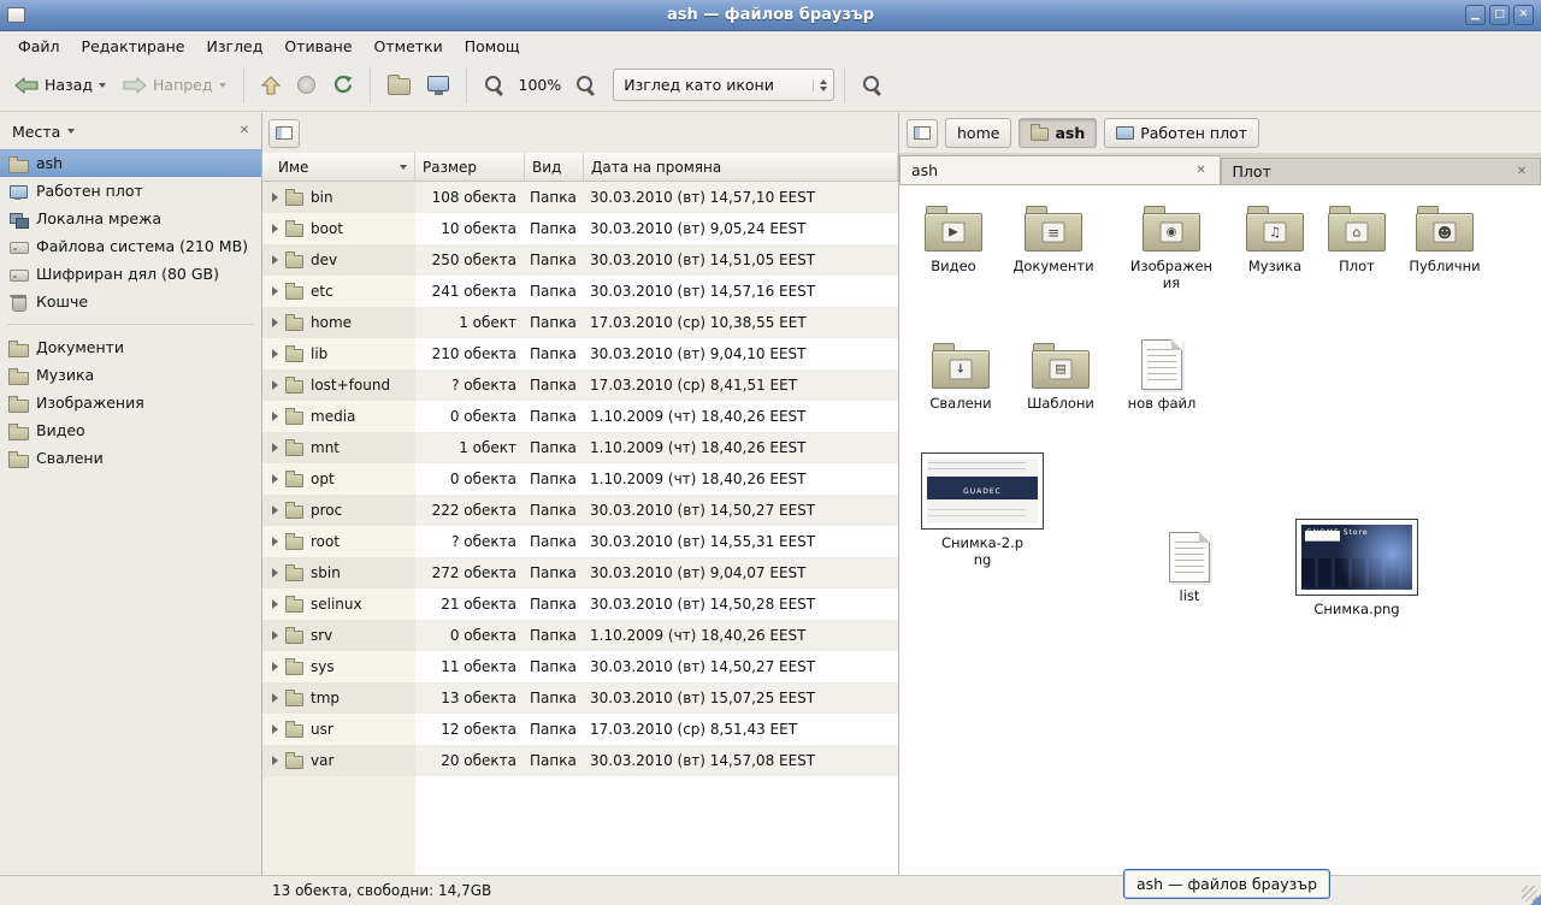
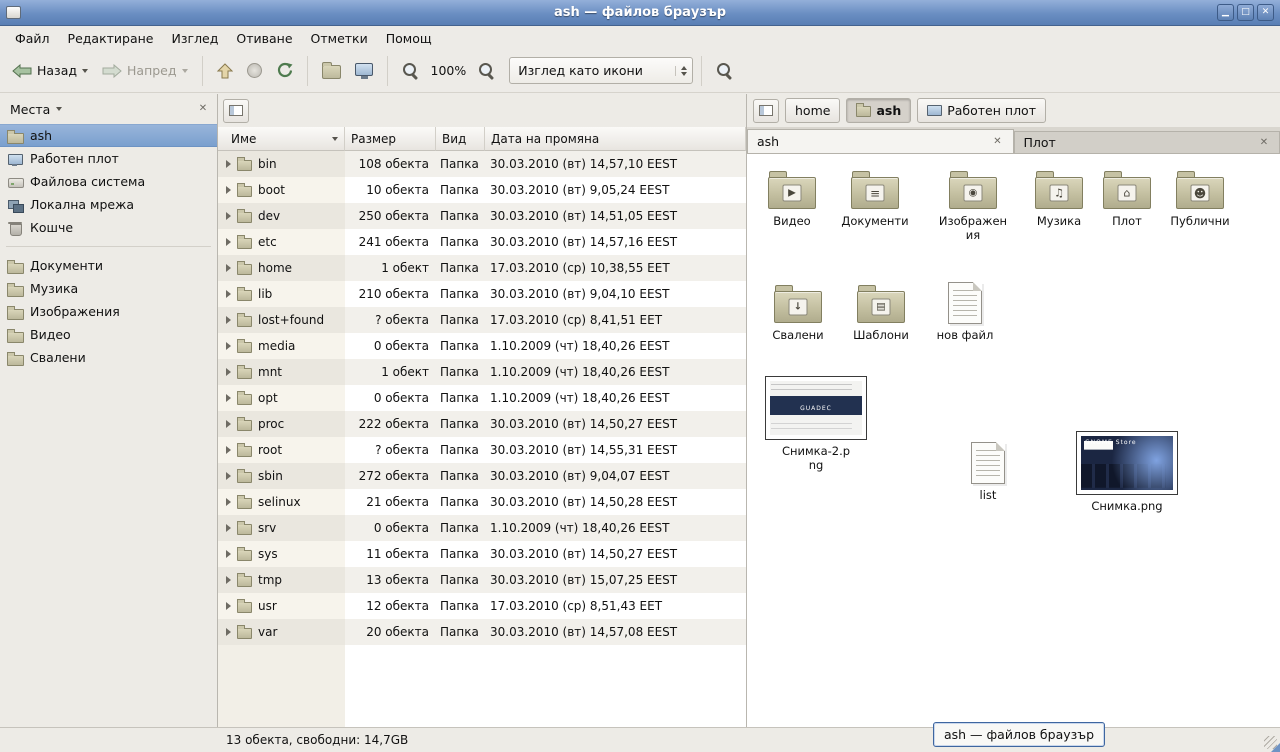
  ash — файлов браузър
  ▁
  □
  ✕
  Файл
  Редактиране
  Изглед
  Отиване
  Отметки
  Помощ
  Назад
  Напред
  100%
  Изглед като икони
  Места
  ash
  Работен плот
+ Файлова система
  Локална мрежа
- Файлова система (210 MB)
- Шифриран дял (80 GB)
  Кошче
  Документи
  Музика
  Изображения
  Видео
  Свалени
  Име
  Размер
  Вид
  Дата на промяна
  bin
  108 обекта
  Папка
  30.03.2010 (вт) 14,57,10 EEST
  boot
  10 обекта
  Папка
  30.03.2010 (вт) 9,05,24 EEST
  dev
  250 обекта
  Папка
  30.03.2010 (вт) 14,51,05 EEST
  etc
  241 обекта
  Папка
  30.03.2010 (вт) 14,57,16 EEST
  home
  1 обект
  Папка
  17.03.2010 (ср) 10,38,55 EET
  lib
  210 обекта
  Папка
  30.03.2010 (вт) 9,04,10 EEST
  lost+found
  ? обекта
  Папка
  17.03.2010 (ср) 8,41,51 EET
  media
  0 обекта
  Папка
  1.10.2009 (чт) 18,40,26 EEST
  mnt
  1 обект
  Папка
  1.10.2009 (чт) 18,40,26 EEST
  opt
  0 обекта
  Папка
  1.10.2009 (чт) 18,40,26 EEST
  proc
  222 обекта
  Папка
  30.03.2010 (вт) 14,50,27 EEST
  root
  ? обекта
  Папка
  30.03.2010 (вт) 14,55,31 EEST
  sbin
  272 обекта
  Папка
  30.03.2010 (вт) 9,04,07 EEST
  selinux
  21 обекта
  Папка
  30.03.2010 (вт) 14,50,28 EEST
  srv
  0 обекта
  Папка
  1.10.2009 (чт) 18,40,26 EEST
  sys
  11 обекта
  Папка
  30.03.2010 (вт) 14,50,27 EEST
  tmp
  13 обекта
  Папка
  30.03.2010 (вт) 15,07,25 EEST
  usr
  12 обекта
  Папка
  17.03.2010 (ср) 8,51,43 EET
  var
  20 обекта
  Папка
  30.03.2010 (вт) 14,57,08 EEST
  home
  ash
  Работен плот
  ash
  Плот
  Видео
  Документи
  Изображения
  Музика
  Плот
  Публични
  Свалени
  Шаблони
  нов файл
  Снимка-2.png
  list
  Снимка.png
  13 обекта, свободни: 14,7GB
  ash — файлов браузър
